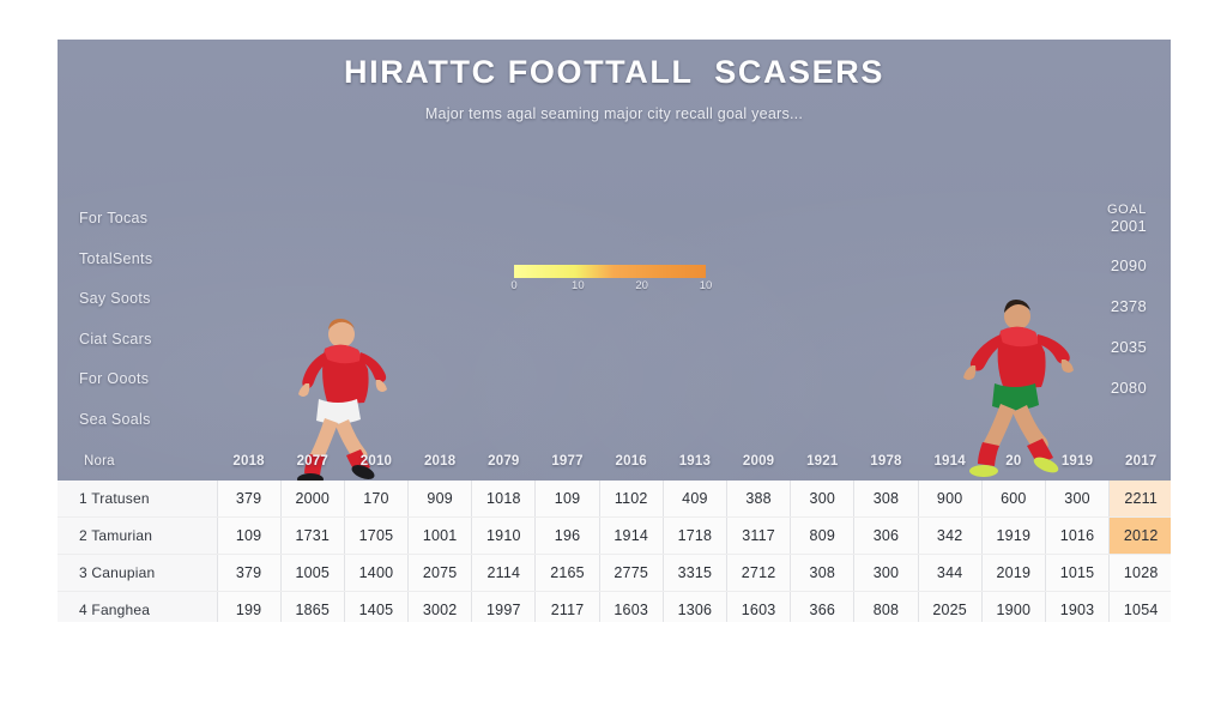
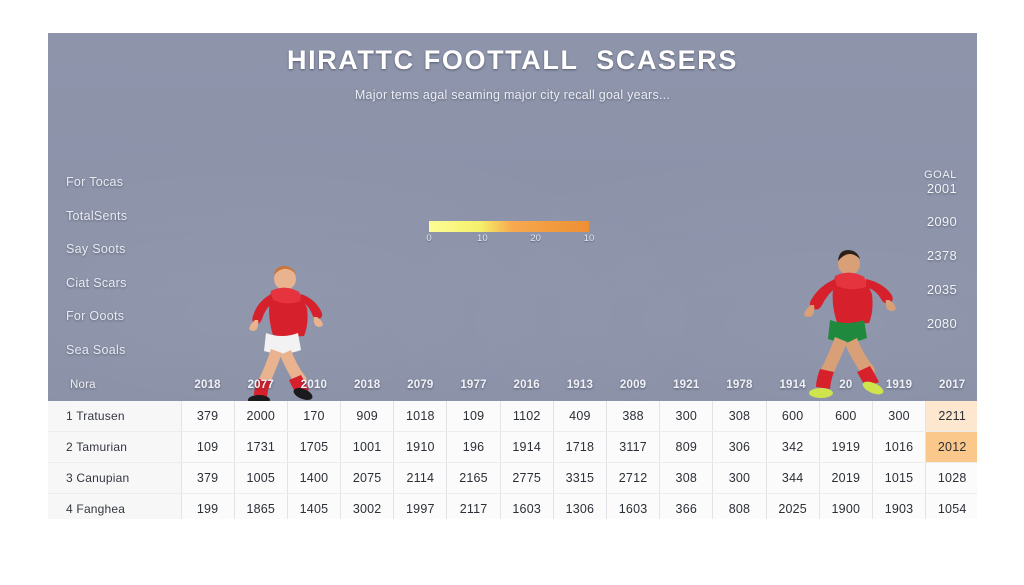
  HIRATTC FOOTTALL SCASERS
  Major tems agal seaming major city recall goal years...
  For Tocas
  TotalSents
  Say Soots
  Ciat Scars
  For Ooots
  Sea Soals
  GOAL
  2001
  2090
  2378
  2035
  2080
  Nora	2018	2077	2010	2018	2079	1977	2016	1913	2009	1921	1978	1914	20	1919	2017
- 1 Tratusen	379	2000	170	909	1018	109	1102	409	388	300	308	900	600	300	2211
+ 1 Tratusen	379	2000	170	909	1018	109	1102	409	388	300	308	600	600	300	2211
  2 Tamurian	109	1731	1705	1001	1910	196	1914	1718	3117	809	306	342	1919	1016	2012
  3 Canupian	379	1005	1400	2075	2114	2165	2775	3315	2712	308	300	344	2019	1015	1028
  4 Fanghea	199	1865	1405	3002	1997	2117	1603	1306	1603	366	808	2025	1900	1903	1054
  0
  10
  20
  10
